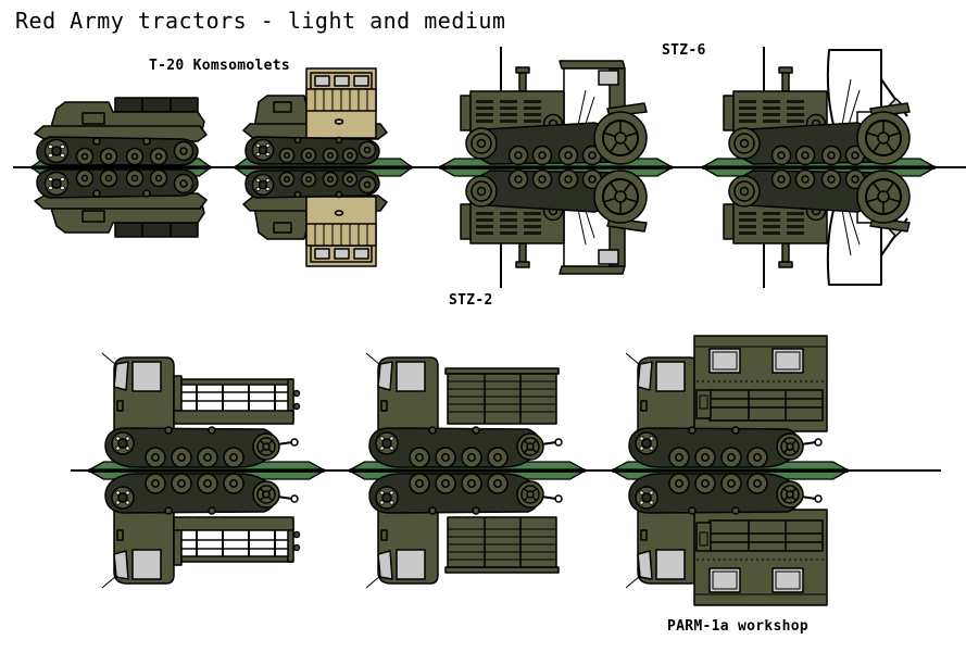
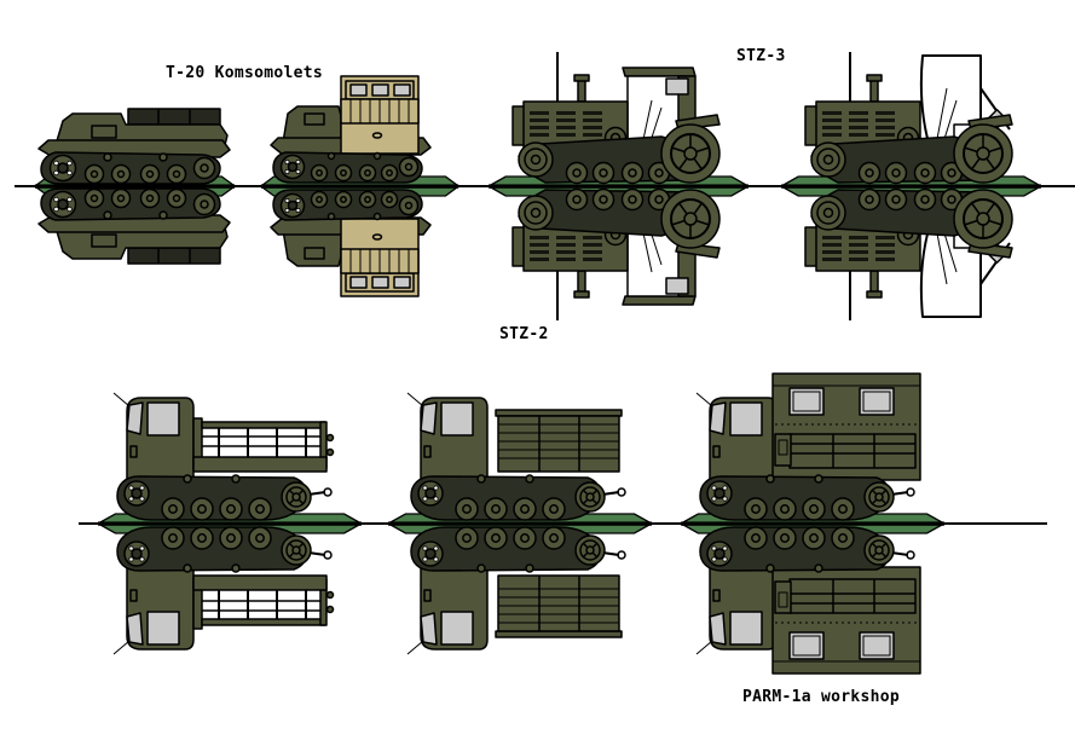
- Red Army tractors - light and medium
  T-20 Komsomolets
- STZ-6
+ STZ-3
  STZ-2
  PARM-1a workshop
